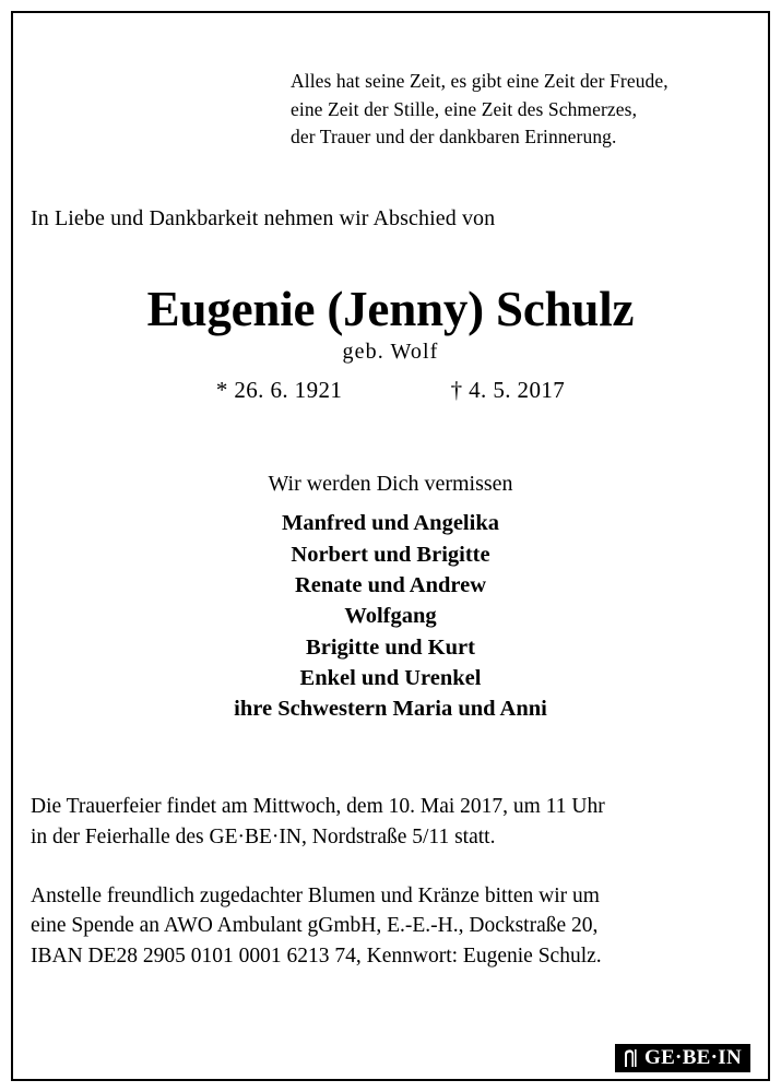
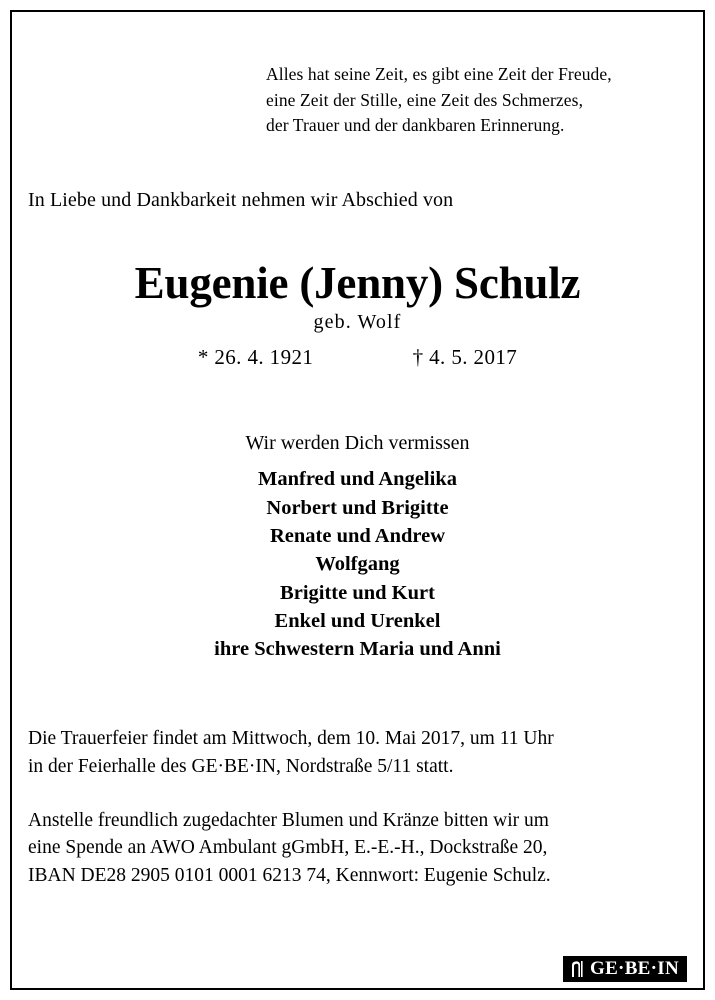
  Alles hat seine Zeit, es gibt eine Zeit der Freude,
  eine Zeit der Stille, eine Zeit des Schmerzes,
  der Trauer und der dankbaren Erinnerung.
  In Liebe und Dankbarkeit nehmen wir Abschied von
  Eugenie (Jenny) Schulz
  geb. Wolf
- * 26. 6. 1921 † 4. 5. 2017
+ * 26. 4. 1921 † 4. 5. 2017
  Wir werden Dich vermissen
  Manfred und Angelika
  Norbert und Brigitte
  Renate und Andrew
  Wolfgang
  Brigitte und Kurt
  Enkel und Urenkel
  ihre Schwestern Maria und Anni
  Die Trauerfeier findet am Mittwoch, dem 10. Mai 2017, um 11 Uhr
  in der Feierhalle des GE·BE·IN, Nordstraße 5/11 statt.
  Anstelle freundlich zugedachter Blumen und Kränze bitten wir um
  eine Spende an AWO Ambulant gGmbH, E.-E.-H., Dockstraße 20,
  IBAN DE28 2905 0101 0001 6213 74, Kennwort: Eugenie Schulz.
  GE·BE·IN
